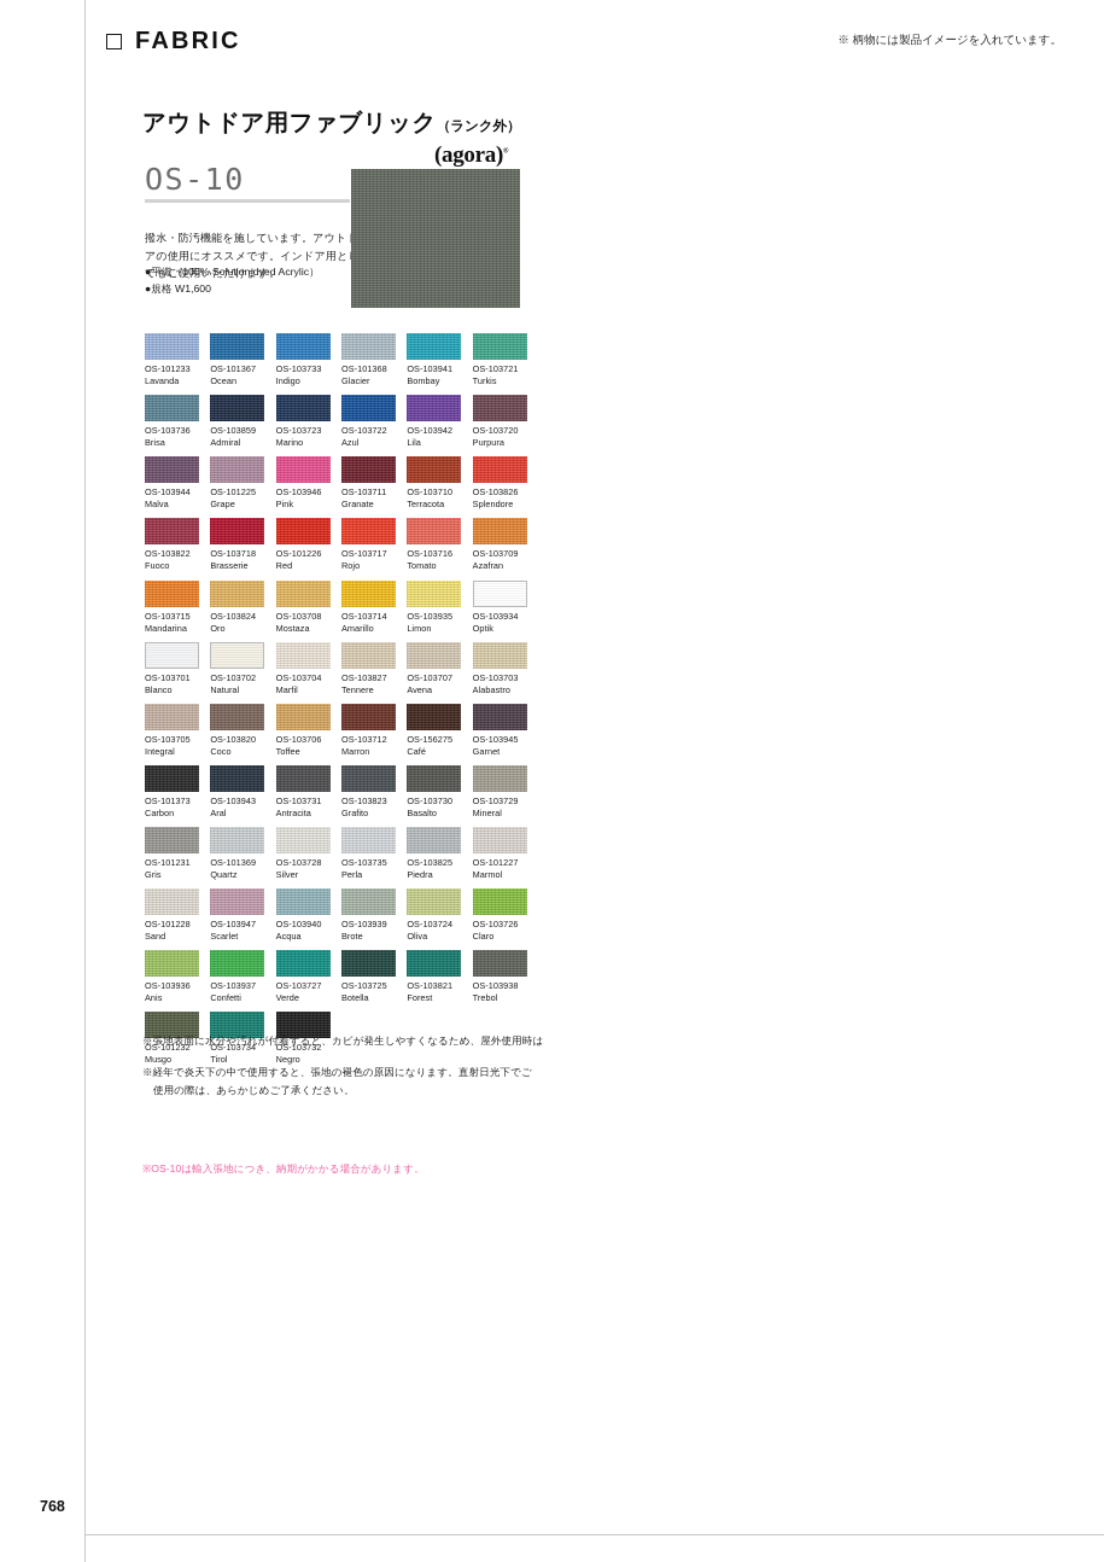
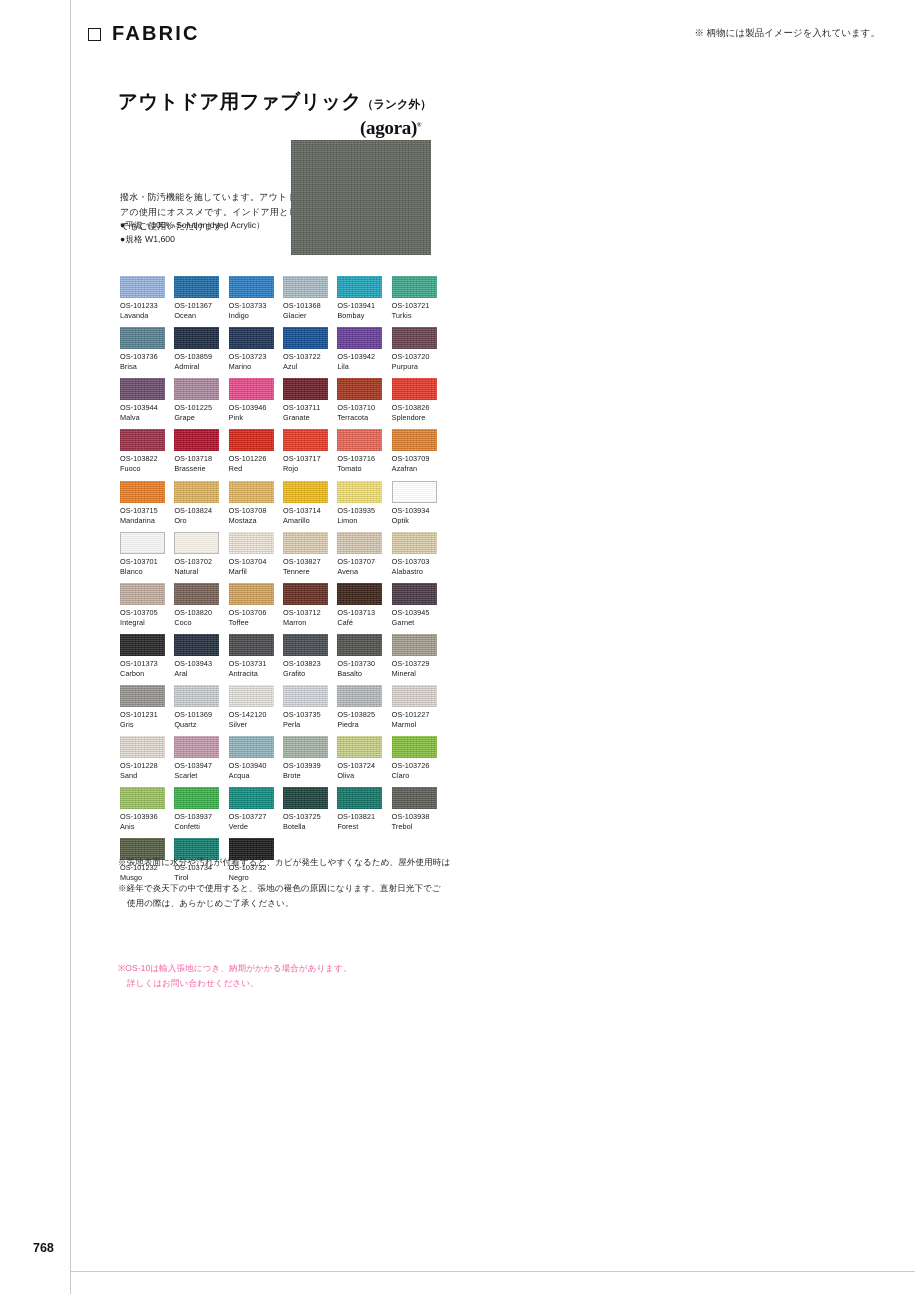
  FABRIC
  ※ 柄物には製品イメージを入れています。
  アウトドア用ファブリック（ランク外）
- OS-10
  撥水・防汚機能を施しています。アウトアの使用にオススメです。インドア用とてもご使用いただけます。
  ●平織（100% Solution dyed Acrylic）
  ●規格 W1,600
  (agora)
  OS-101233
  Lavanda
  OS-101367
  Ocean
  OS-103733
  Indigo
  OS-101368
  Glacier
  OS-103941
  Bombay
  OS-103721
  Turkis
  OS-103736
  Brisa
  OS-103859
  Admiral
  OS-103723
  Marino
  OS-103722
  Azul
  OS-103942
  Lila
  OS-103720
  Purpura
  OS-103944
  Malva
  OS-101225
  Grape
  OS-103946
  Pink
  OS-103711
  Granate
  OS-103710
  Terracota
  OS-103826
  Splendore
  OS-103822
  Fuoco
  OS-103718
  Brasserie
  OS-101226
  Red
  OS-103717
  Rojo
  OS-103716
  Tomato
  OS-103709
  Azafran
  OS-103715
  Mandarina
  OS-103824
  Oro
  OS-103708
  Mostaza
  OS-103714
  Amarillo
  OS-103935
  Limon
  OS-103934
  Optik
  OS-103701
  Blanco
  OS-103702
  Natural
  OS-103704
  Marfil
  OS-103827
  Tennere
  OS-103707
  Avena
  OS-103703
  Alabastro
  OS-103705
  Integral
  OS-103820
  Coco
  OS-103706
  Toffee
  OS-103712
  Marron
- OS-156275
+ OS-103713
  Café
  OS-103945
  Garnet
  OS-101373
  Carbon
  OS-103943
  Aral
  OS-103731
  Antracita
  OS-103823
  Grafito
  OS-103730
  Basalto
  OS-103729
  Mineral
  OS-101231
  Gris
  OS-101369
  Quartz
- OS-103728
+ OS-142120
  Silver
  OS-103735
  Perla
  OS-103825
  Piedra
  OS-101227
  Marmol
  OS-101228
  Sand
  OS-103947
  Scarlet
  OS-103940
  Acqua
  OS-103939
  Brote
  OS-103724
  Oliva
  OS-103726
  Claro
  OS-103936
  Anis
  OS-103937
  Confetti
  OS-103727
  Verde
  OS-103725
  Botella
  OS-103821
  Forest
  OS-103938
  Trebol
  OS-101232
  Musgo
  OS-103734
  Tirol
  OS-103732
  Negro
  ※張地表面に水分や汚れが付着すると、カビが発生しやすくなるため、屋外使用時は
  ※経年で炎天下の中で使用すると、張地の褪色の原因になります。直射日光下でご
  使用の際は、あらかじめご了承ください。
  ※OS-10は輸入張地につき、納期がかかる場合があります。
+ 詳しくはお問い合わせください。
  768
